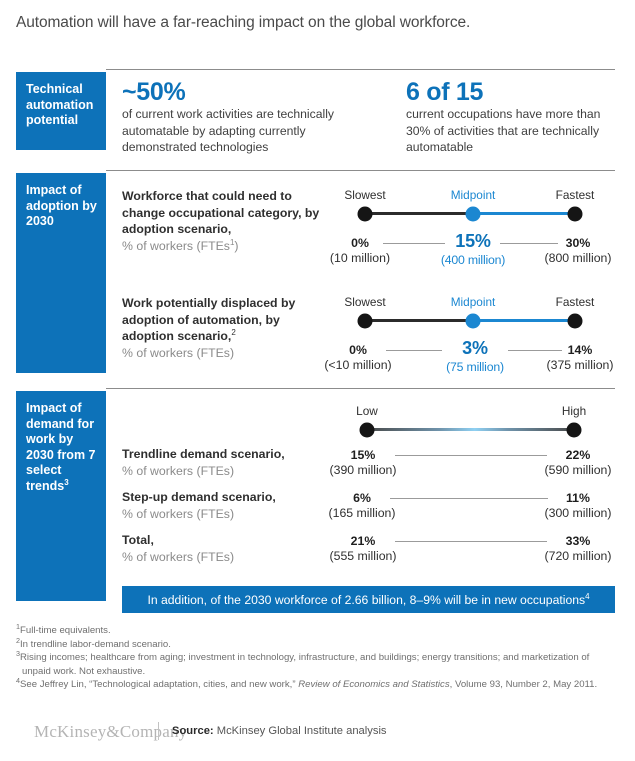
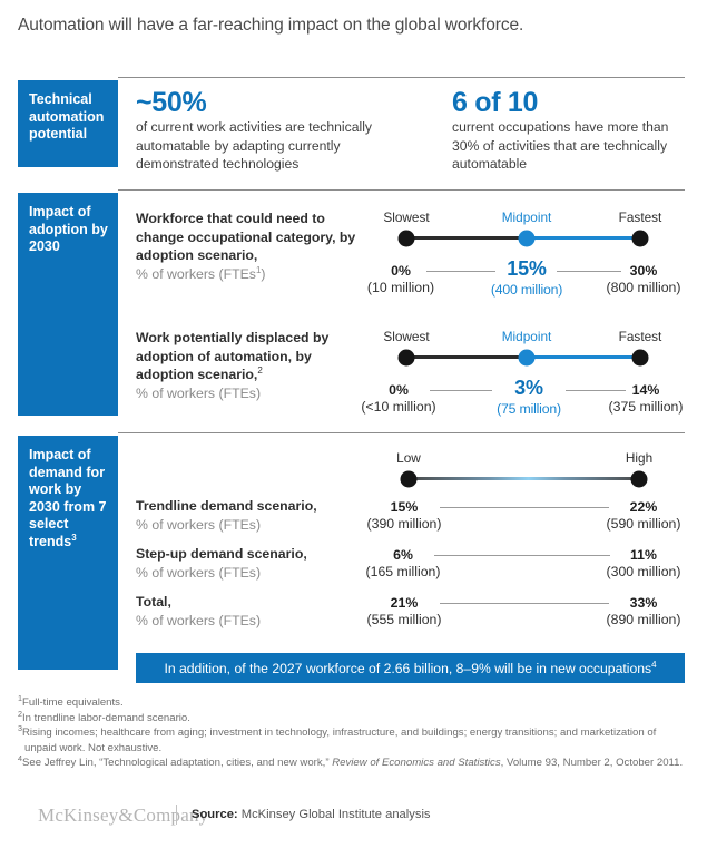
  Automation will have a far-reaching impact on the global workforce.
  Technical automation potential
  ~50%
  of current work activities are technically automatable by adapting currently demonstrated technologies
- 6 of 15
+ 6 of 10
  current occupations have more than 30% of activities that are technically automatable
  Impact of adoption by 2030
  Workforce that could need to change occupational category, by adoption scenario,
  % of workers (FTEs1)
  Slowest
  Midpoint
  Fastest
  0%
  (10 million)
  15%
  (400 million)
  30%
  (800 million)
  Work potentially displaced by adoption of automation, by adoption scenario,2
  % of workers (FTEs)
  Slowest
  Midpoint
  Fastest
  0%
  (<10 million)
  3%
  (75 million)
  14%
  (375 million)
  Impact of demand for work by 2030 from 7 select trends3
  Low
  High
  Trendline demand scenario,
  % of workers (FTEs)
  15%
  (390 million)
  22%
  (590 million)
  Step-up demand scenario,
  % of workers (FTEs)
  6%
  (165 million)
  11%
  (300 million)
  Total,
  % of workers (FTEs)
  21%
  (555 million)
  33%
- (720 million)
+ (890 million)
- In addition, of the 2030 workforce of 2.66 billion, 8–9% will be in new occupations4
+ In addition, of the 2027 workforce of 2.66 billion, 8–9% will be in new occupations4
  1Full-time equivalents.
  2In trendline labor-demand scenario.
  3Rising incomes; healthcare from aging; investment in technology, infrastructure, and buildings; energy transitions; and marketization of unpaid work. Not exhaustive.
- 4See Jeffrey Lin, “Technological adaptation, cities, and new work,” Review of Economics and Statistics, Volume 93, Number 2, May 2011.
+ 4See Jeffrey Lin, “Technological adaptation, cities, and new work,” Review of Economics and Statistics, Volume 93, Number 2, October 2011.
  McKinsey&Comany
  Source: McKinsey Global Institute analysis
